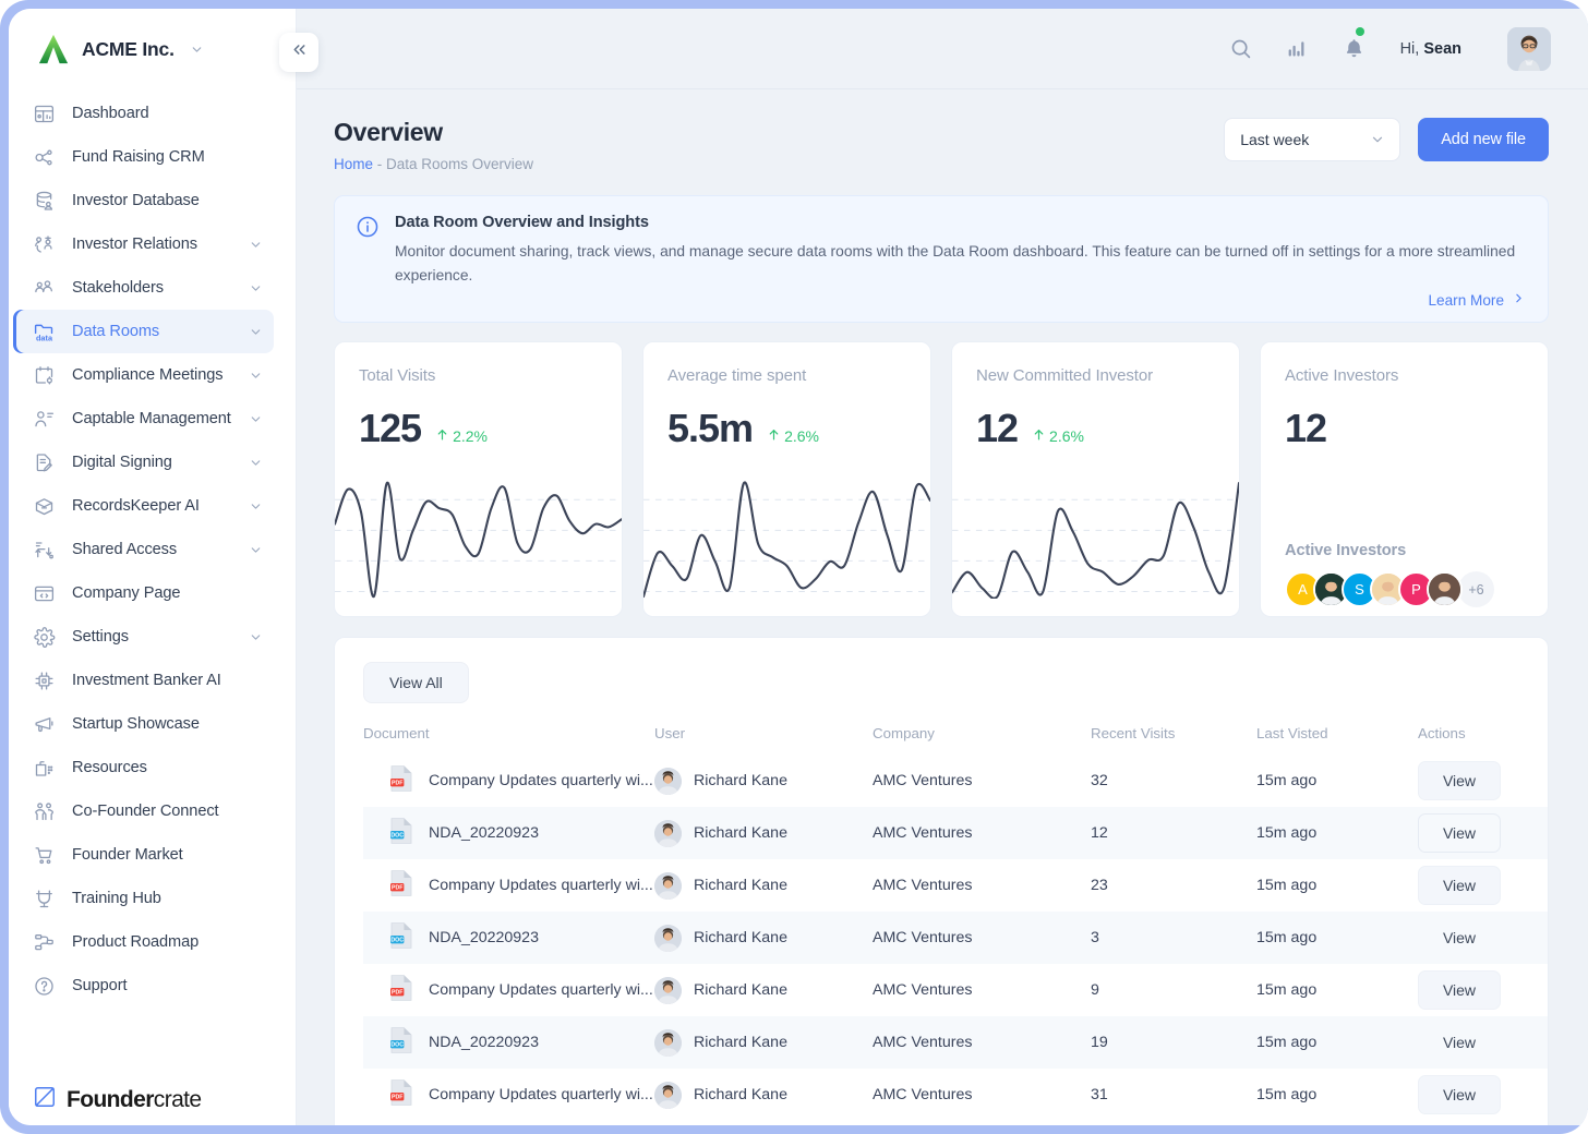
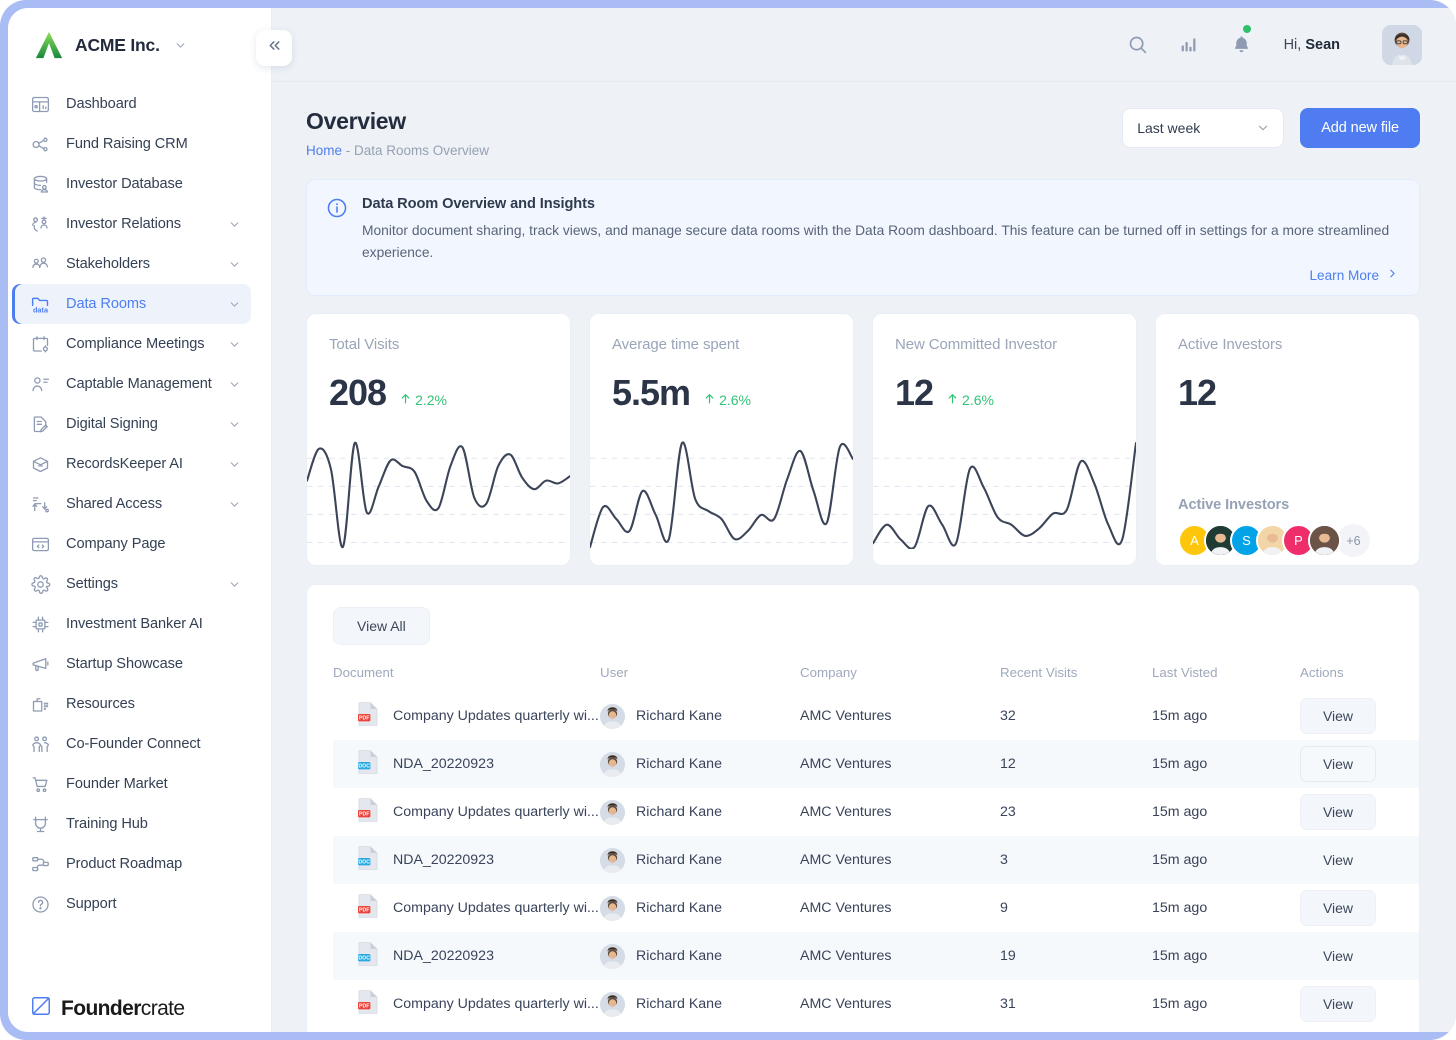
  ACME Inc.
  Dashboard
  Fund Raising CRM
  Investor Database
  Investor Relations
  Stakeholders
  data
  Data Rooms
  Compliance Meetings
  Captable Management
  Digital Signing
  RecordsKeeper AI
  Shared Access
  Company Page
  Settings
  Investment Banker AI
  Startup Showcase
  Resources
  Co-Founder Connect
  Founder Market
  Training Hub
  Product Roadmap
  Support
  Foundercrate
  Hi, Sean
  Overview
  Home - Data Rooms Overview
  Last week
  Add new file
  Data Room Overview and Insights
  Monitor document sharing, track views, and manage secure data rooms with the Data Room dashboard. This feature can be turned off in settings for a more streamlined experience.
  Learn More
  Total Visits
- 125
+ 208
  2.2%
  Average time spent
  5.5m
  2.6%
  New Committed Investor
  12
  2.6%
  Active Investors
  12
  Active Investors
  A
  S
  P
  +6
  View All
  Document	User	Company	Recent Visits	Last Visted	Actions
  Company Updates quarterly wi...	Richard Kane	AMC Ventures	32	15m ago	View
  NDA_20220923	Richard Kane	AMC Ventures	12	15m ago	View
  Company Updates quarterly wi...	Richard Kane	AMC Ventures	23	15m ago	View
  NDA_20220923	Richard Kane	AMC Ventures	3	15m ago	View
  Company Updates quarterly wi...	Richard Kane	AMC Ventures	9	15m ago	View
  NDA_20220923	Richard Kane	AMC Ventures	19	15m ago	View
  Company Updates quarterly wi...	Richard Kane	AMC Ventures	31	15m ago	View
